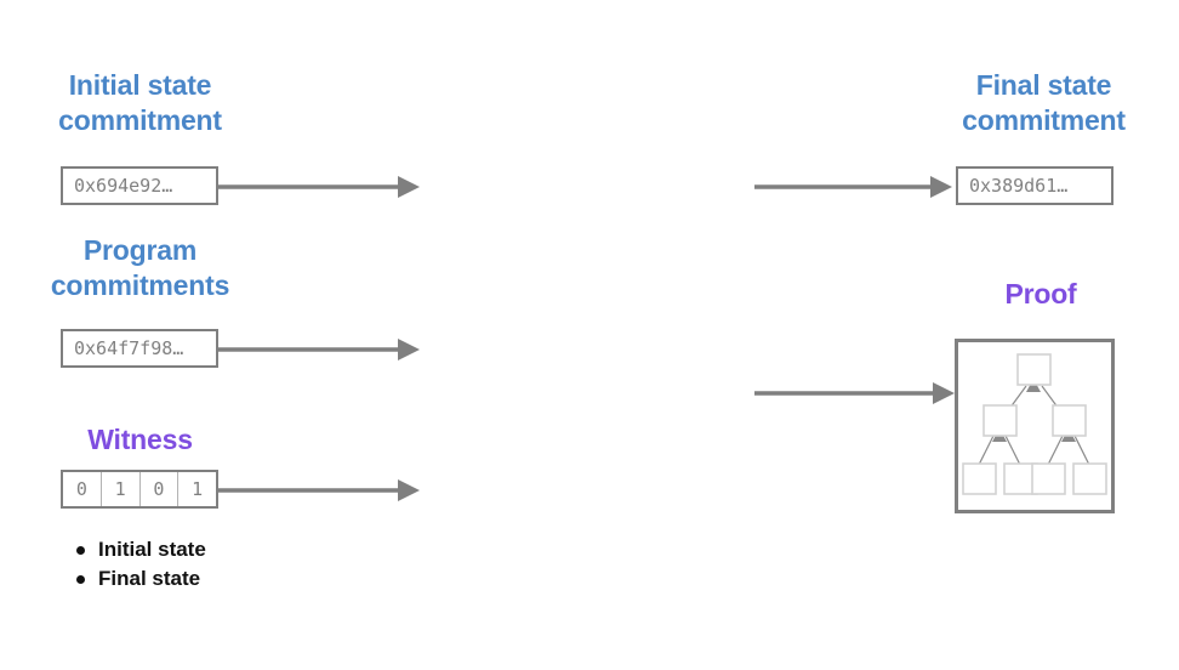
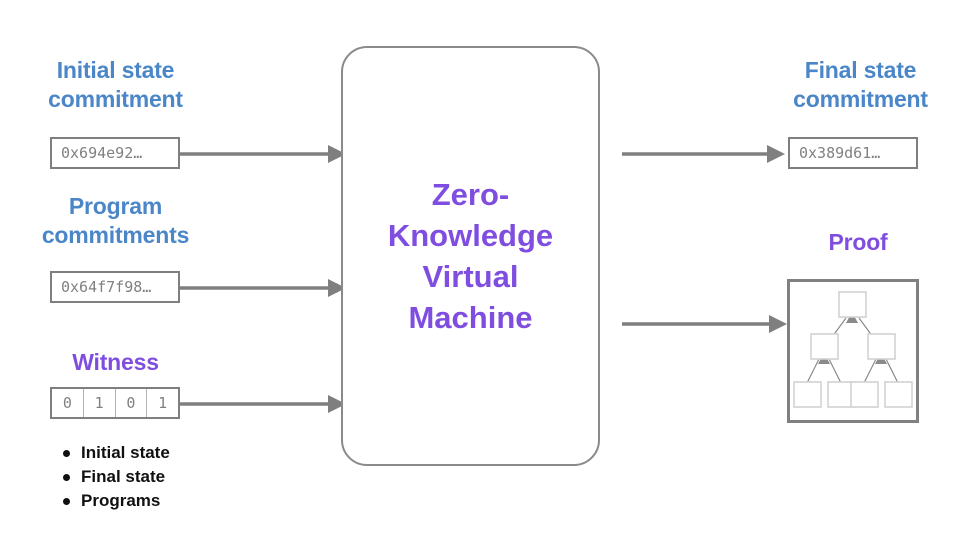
  Initial state
  commitment
  0x694e92…
  Program
  commitments
  0x64f7f98…
  Witness
  0
  1
  0
  1
  Initial state
  Final state
+ Programs
+ Zero-
+ Knowledge
+ Virtual
+ Machine
  Final state
  commitment
  0x389d61…
  Proof
